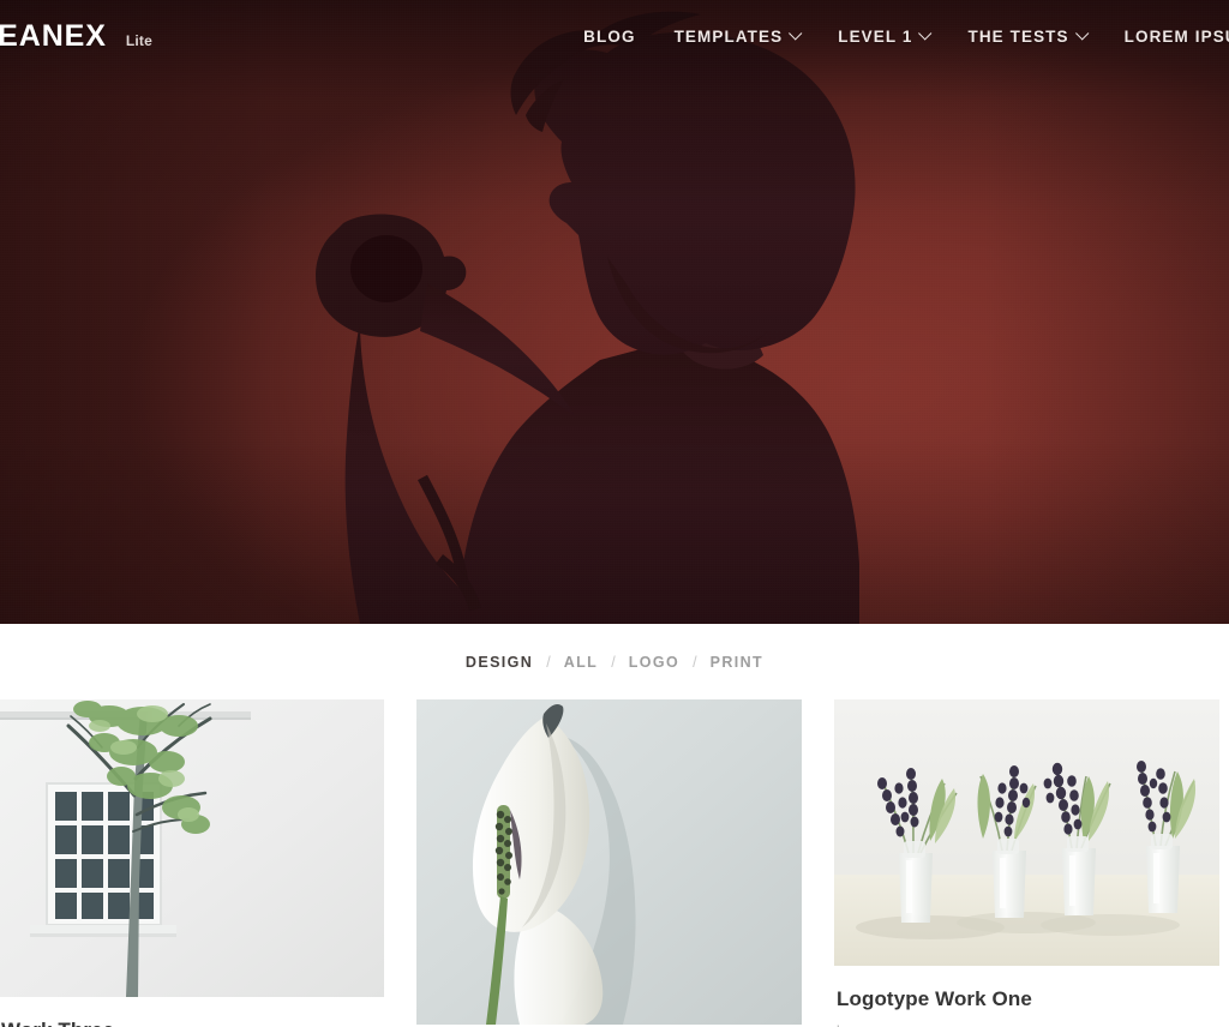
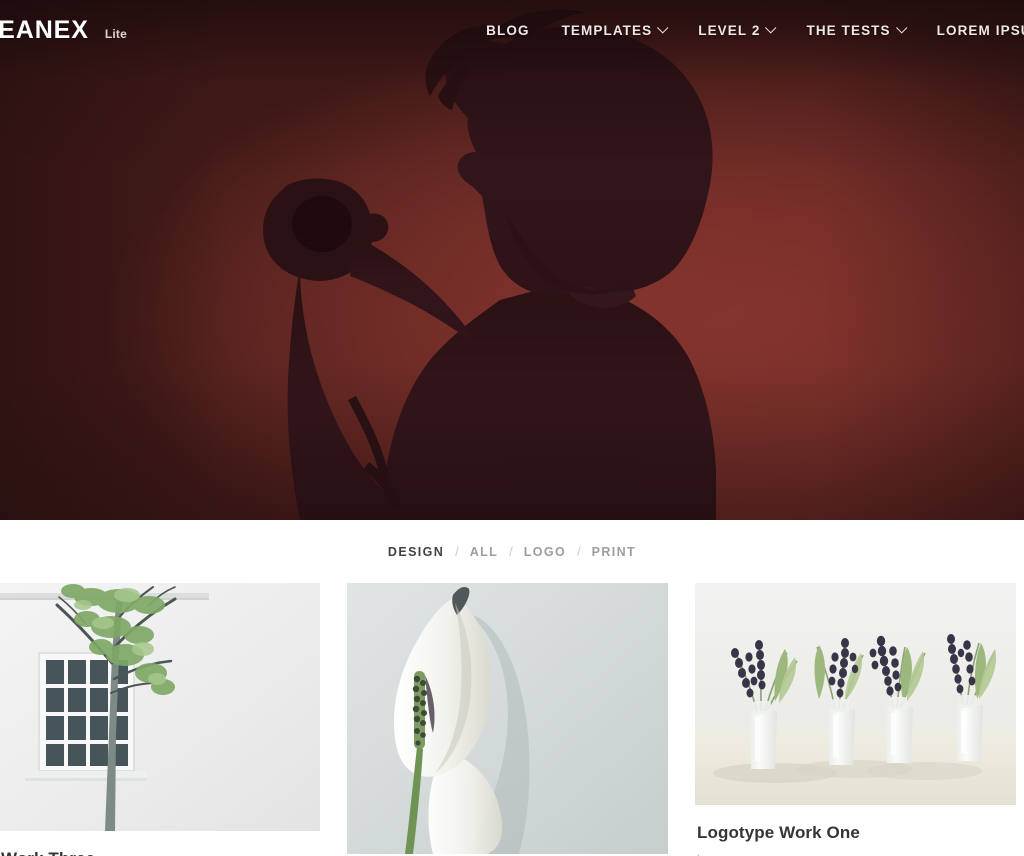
  EANEX
  Lite
  BLOG
  TEMPLATES
- LEVEL 1
+ LEVEL 2
  THE TESTS
  LOREM IPS
  DESIGN
  /
  ALL
  /
  LOGO
  /
  PRINT
  Logotype Work One
